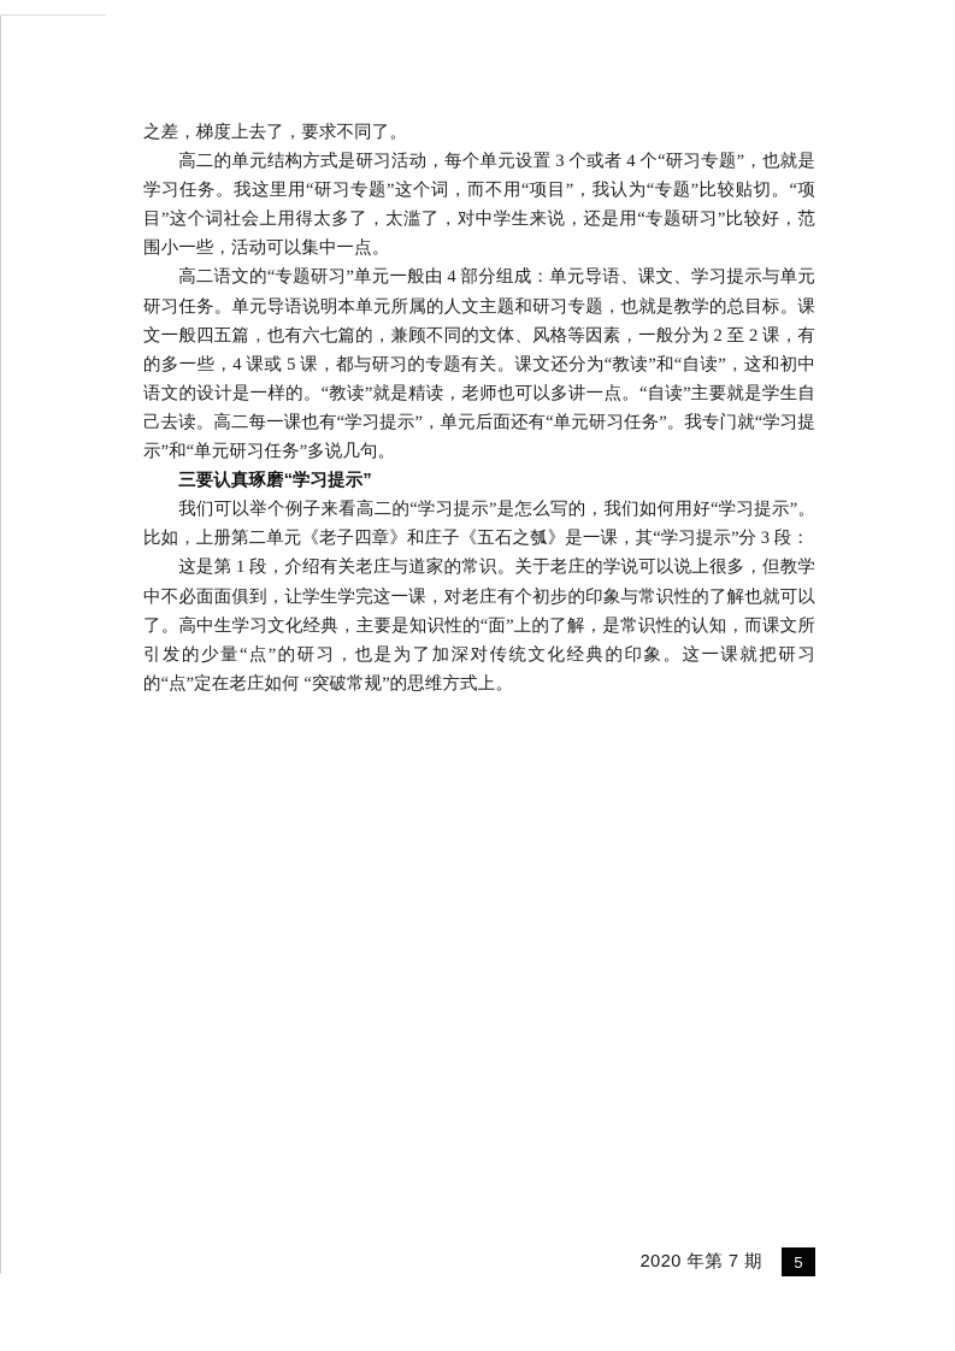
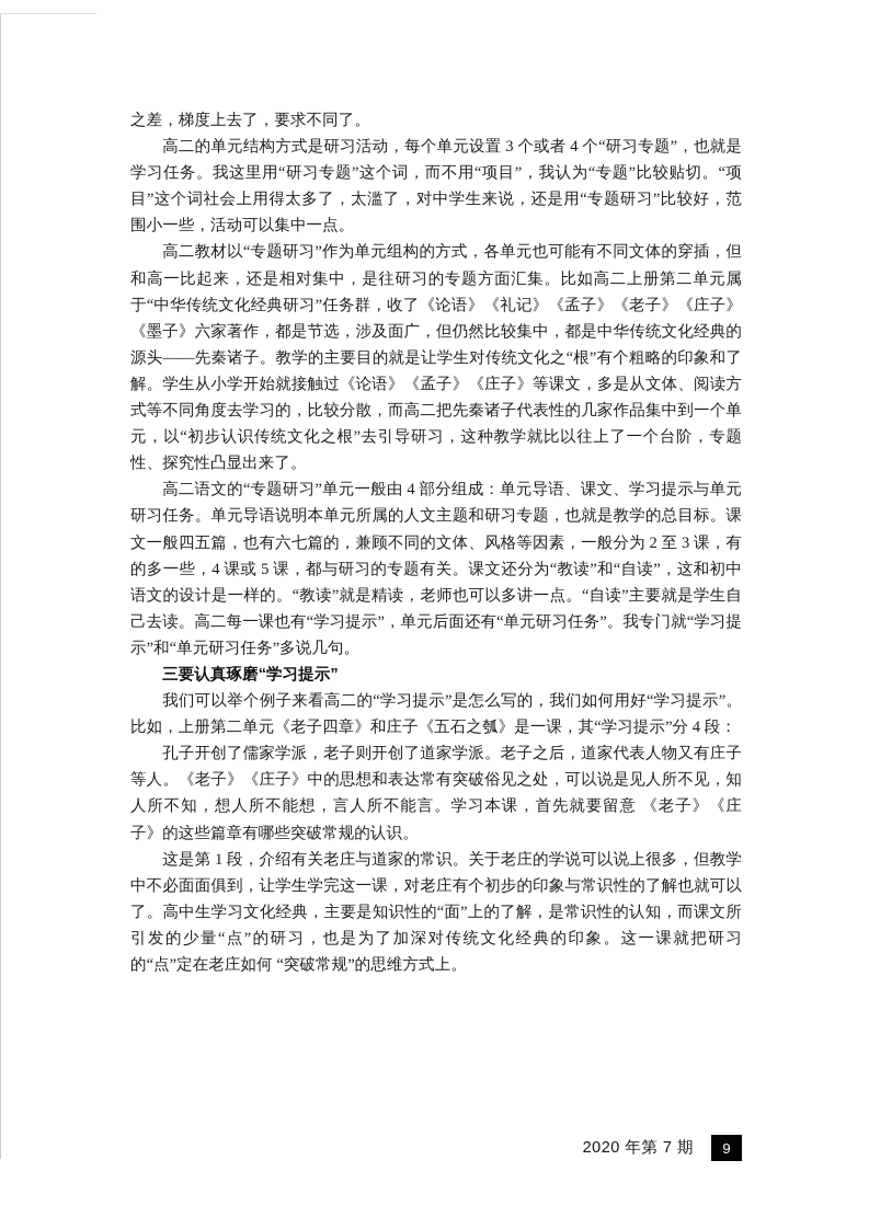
  之差，梯度上去了，要求不同了。
  高二的单元结构方式是研习活动，每个单元设置 3 个或者 4 个“研习专题”，也就是学习任务。我这里用“研习专题”这个词，而不用“项目”，我认为“专题”比较贴切。“项目”这个词社会上用得太多了，太滥了，对中学生来说，还是用“专题研习”比较好，范围小一些，活动可以集中一点。
+ 高二教材以“专题研习”作为单元组构的方式，各单元也可能有不同文体的穿插，但和高一比起来，还是相对集中，是往研习的专题方面汇集。比如高二上册第二单元属于“中华传统文化经典研习”任务群，收了《论语》《礼记》《孟子》《老子》《庄子》《墨子》六家著作，都是节选，涉及面广，但仍然比较集中，都是中华传统文化经典的源头——先秦诸子。教学的主要目的就是让学生对传统文化之“根”有个粗略的印象和了解。学生从小学开始就接触过《论语》《孟子》《庄子》等课文，多是从文体、阅读方式等不同角度去学习的，比较分散，而高二把先秦诸子代表性的几家作品集中到一个单元，以“初步认识传统文化之根”去引导研习，这种教学就比以往上了一个台阶，专题性、探究性凸显出来了。
- 高二语文的“专题研习”单元一般由 4 部分组成：单元导语、课文、学习提示与单元研习任务。单元导语说明本单元所属的人文主题和研习专题，也就是教学的总目标。课文一般四五篇，也有六七篇的，兼顾不同的文体、风格等因素，一般分为 2 至 2 课，有的多一些，4 课或 5 课，都与研习的专题有关。课文还分为“教读”和“自读”，这和初中语文的设计是一样的。“教读”就是精读，老师也可以多讲一点。“自读”主要就是学生自己去读。高二每一课也有“学习提示”，单元后面还有“单元研习任务”。我专门就“学习提示”和“单元研习任务”多说几句。
+ 高二语文的“专题研习”单元一般由 4 部分组成：单元导语、课文、学习提示与单元研习任务。单元导语说明本单元所属的人文主题和研习专题，也就是教学的总目标。课文一般四五篇，也有六七篇的，兼顾不同的文体、风格等因素，一般分为 2 至 3 课，有的多一些，4 课或 5 课，都与研习的专题有关。课文还分为“教读”和“自读”，这和初中语文的设计是一样的。“教读”就是精读，老师也可以多讲一点。“自读”主要就是学生自己去读。高二每一课也有“学习提示”，单元后面还有“单元研习任务”。我专门就“学习提示”和“单元研习任务”多说几句。
  三要认真琢磨“学习提示”
- 我们可以举个例子来看高二的“学习提示”是怎么写的，我们如何用好“学习提示”。比如，上册第二单元《老子四章》和庄子《五石之瓠》是一课，其“学习提示”分 3 段：
+ 我们可以举个例子来看高二的“学习提示”是怎么写的，我们如何用好“学习提示”。比如，上册第二单元《老子四章》和庄子《五石之瓠》是一课，其“学习提示”分 4 段：
+ 孔子开创了儒家学派，老子则开创了道家学派。老子之后，道家代表人物又有庄子等人。《老子》《庄子》中的思想和表达常有突破俗见之处，可以说是见人所不见，知人所不知，想人所不能想，言人所不能言。学习本课，首先就要留意 《老子》《庄子》的这些篇章有哪些突破常规的认识。
  这是第 1 段，介绍有关老庄与道家的常识。关于老庄的学说可以说上很多，但教学中不必面面俱到，让学生学完这一课，对老庄有个初步的印象与常识性的了解也就可以了。高中生学习文化经典，主要是知识性的“面”上的了解，是常识性的认知，而课文所引发的少量“点”的研习，也是为了加深对传统文化经典的印象。这一课就把研习的“点”定在老庄如何 “突破常规”的思维方式上。
  2020 年第 7 期
- 5
+ 9
